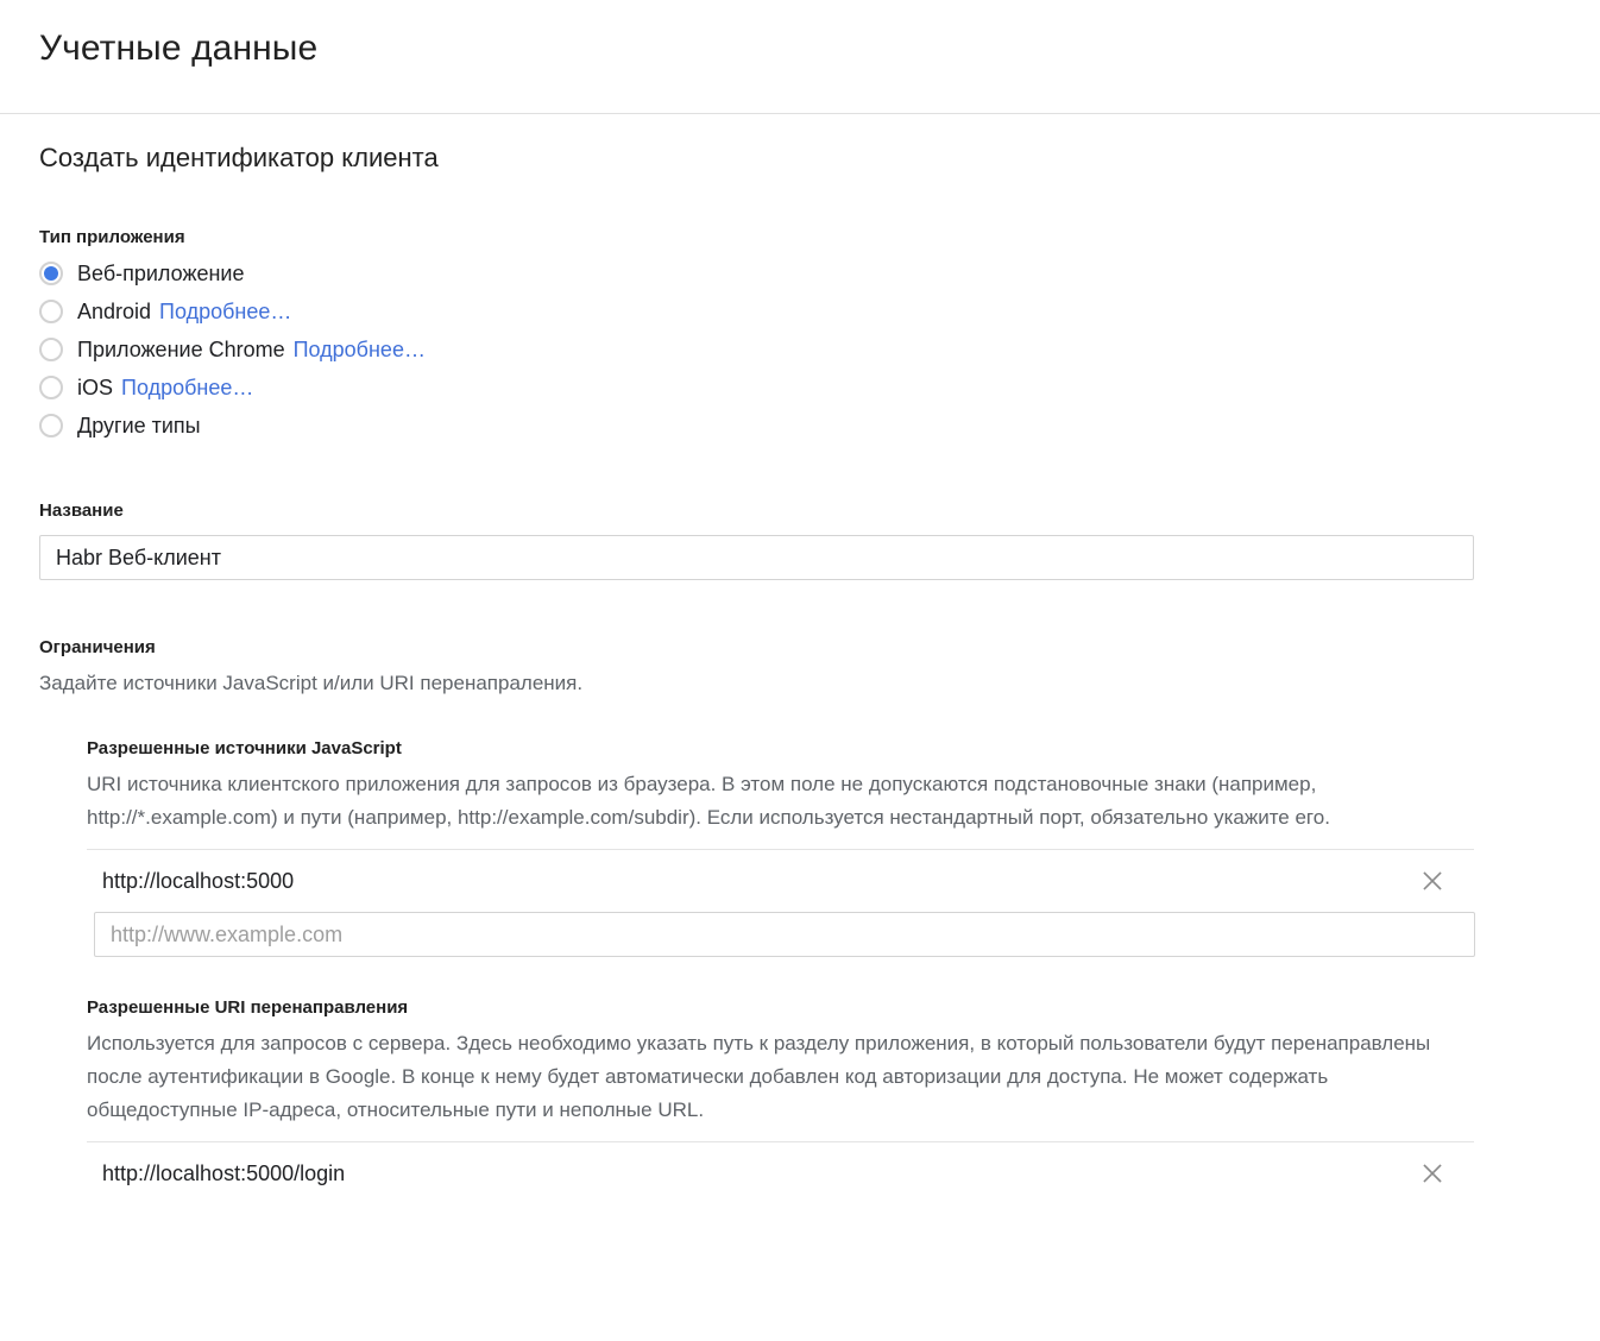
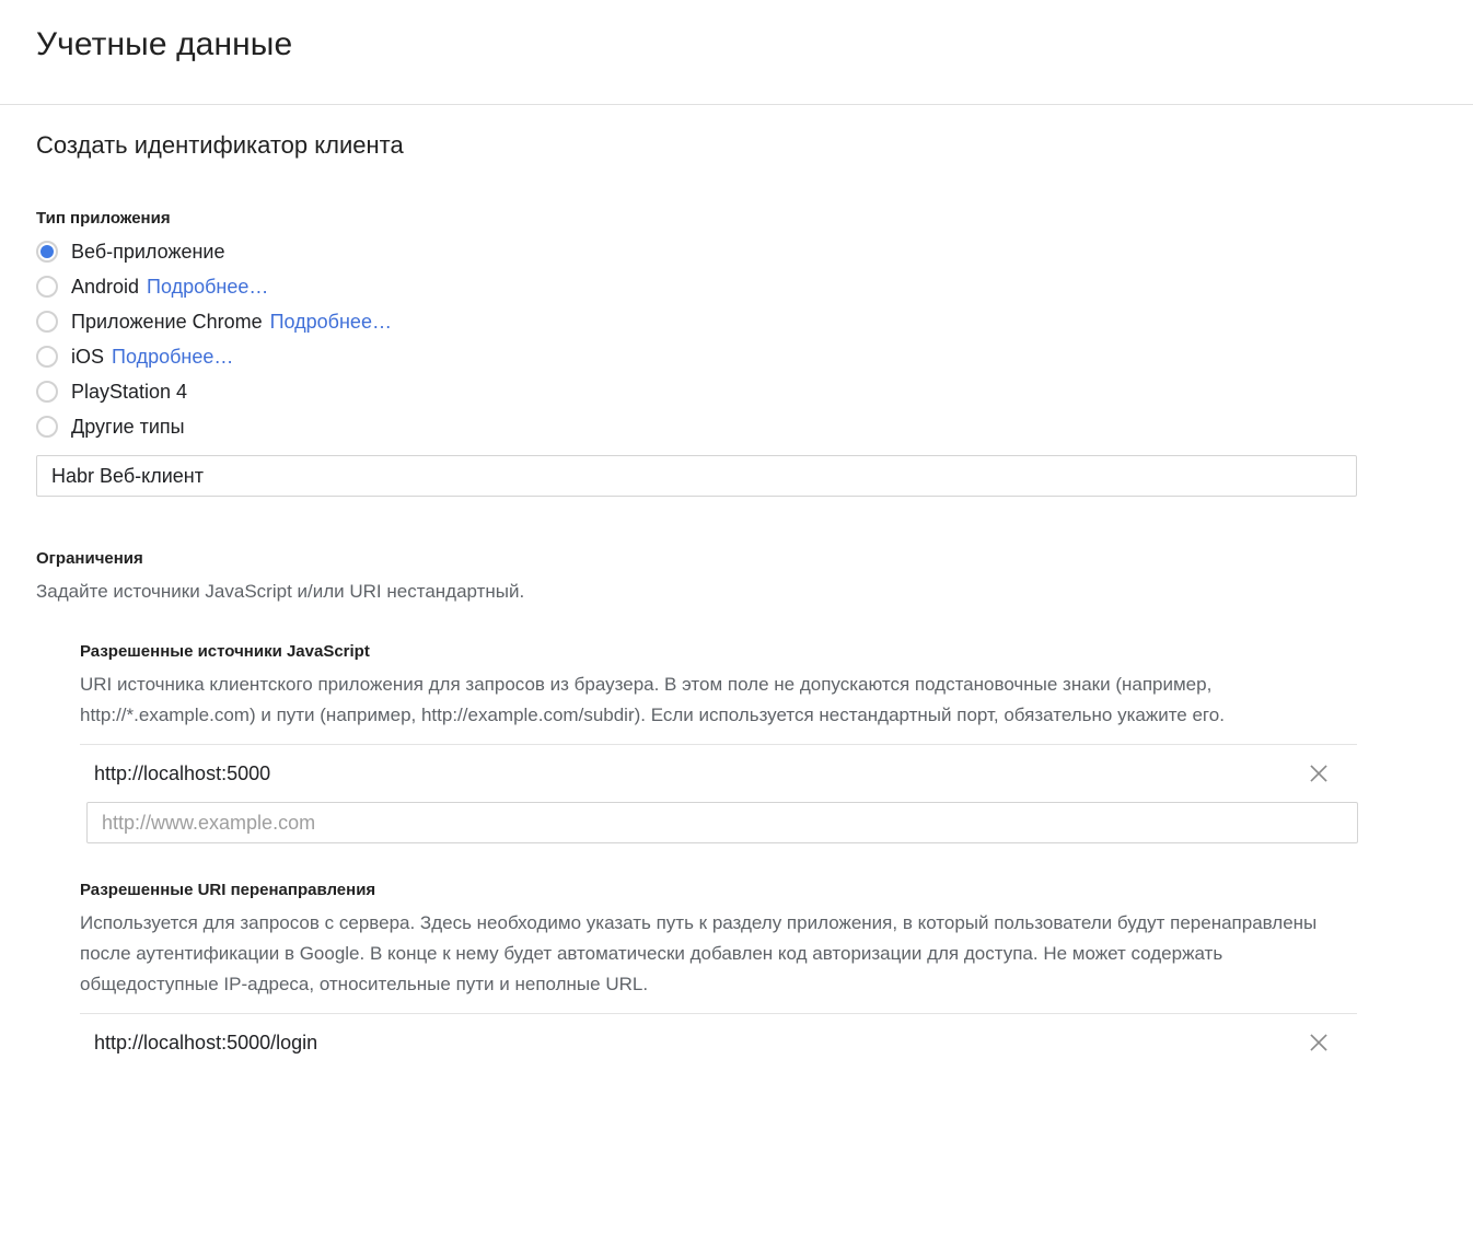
  Учетные данные
  Создать идентификатор клиента
  Тип приложения
  Веб-приложение
  Android
  Подробнее…
  Приложение Chrome
  Подробнее…
  iOS
  Подробнее…
+ PlayStation 4
  Другие типы
- Название
  Habr Веб-клиент
  Ограничения
- Задайте источники JavaScript и/или URI перенапраления.
+ Задайте источники JavaScript и/или URI нестандартный.
  Разрешенные источники JavaScript
  URI источника клиентского приложения для запросов из браузера. В этом поле не допускаются подстановочные знаки (например, http://*.example.com) и пути (например, http://example.com/subdir). Если используется нестандартный порт, обязательно укажите его.
  http://localhost:5000
  http://www.example.com
  Разрешенные URI перенаправления
  Используется для запросов с сервера. Здесь необходимо указать путь к разделу приложения, в который пользователи будут перенаправлены после аутентификации в Google. В конце к нему будет автоматически добавлен код авторизации для доступа. Не может содержать общедоступные IP-адреса, относительные пути и неполные URL.
  http://localhost:5000/login
